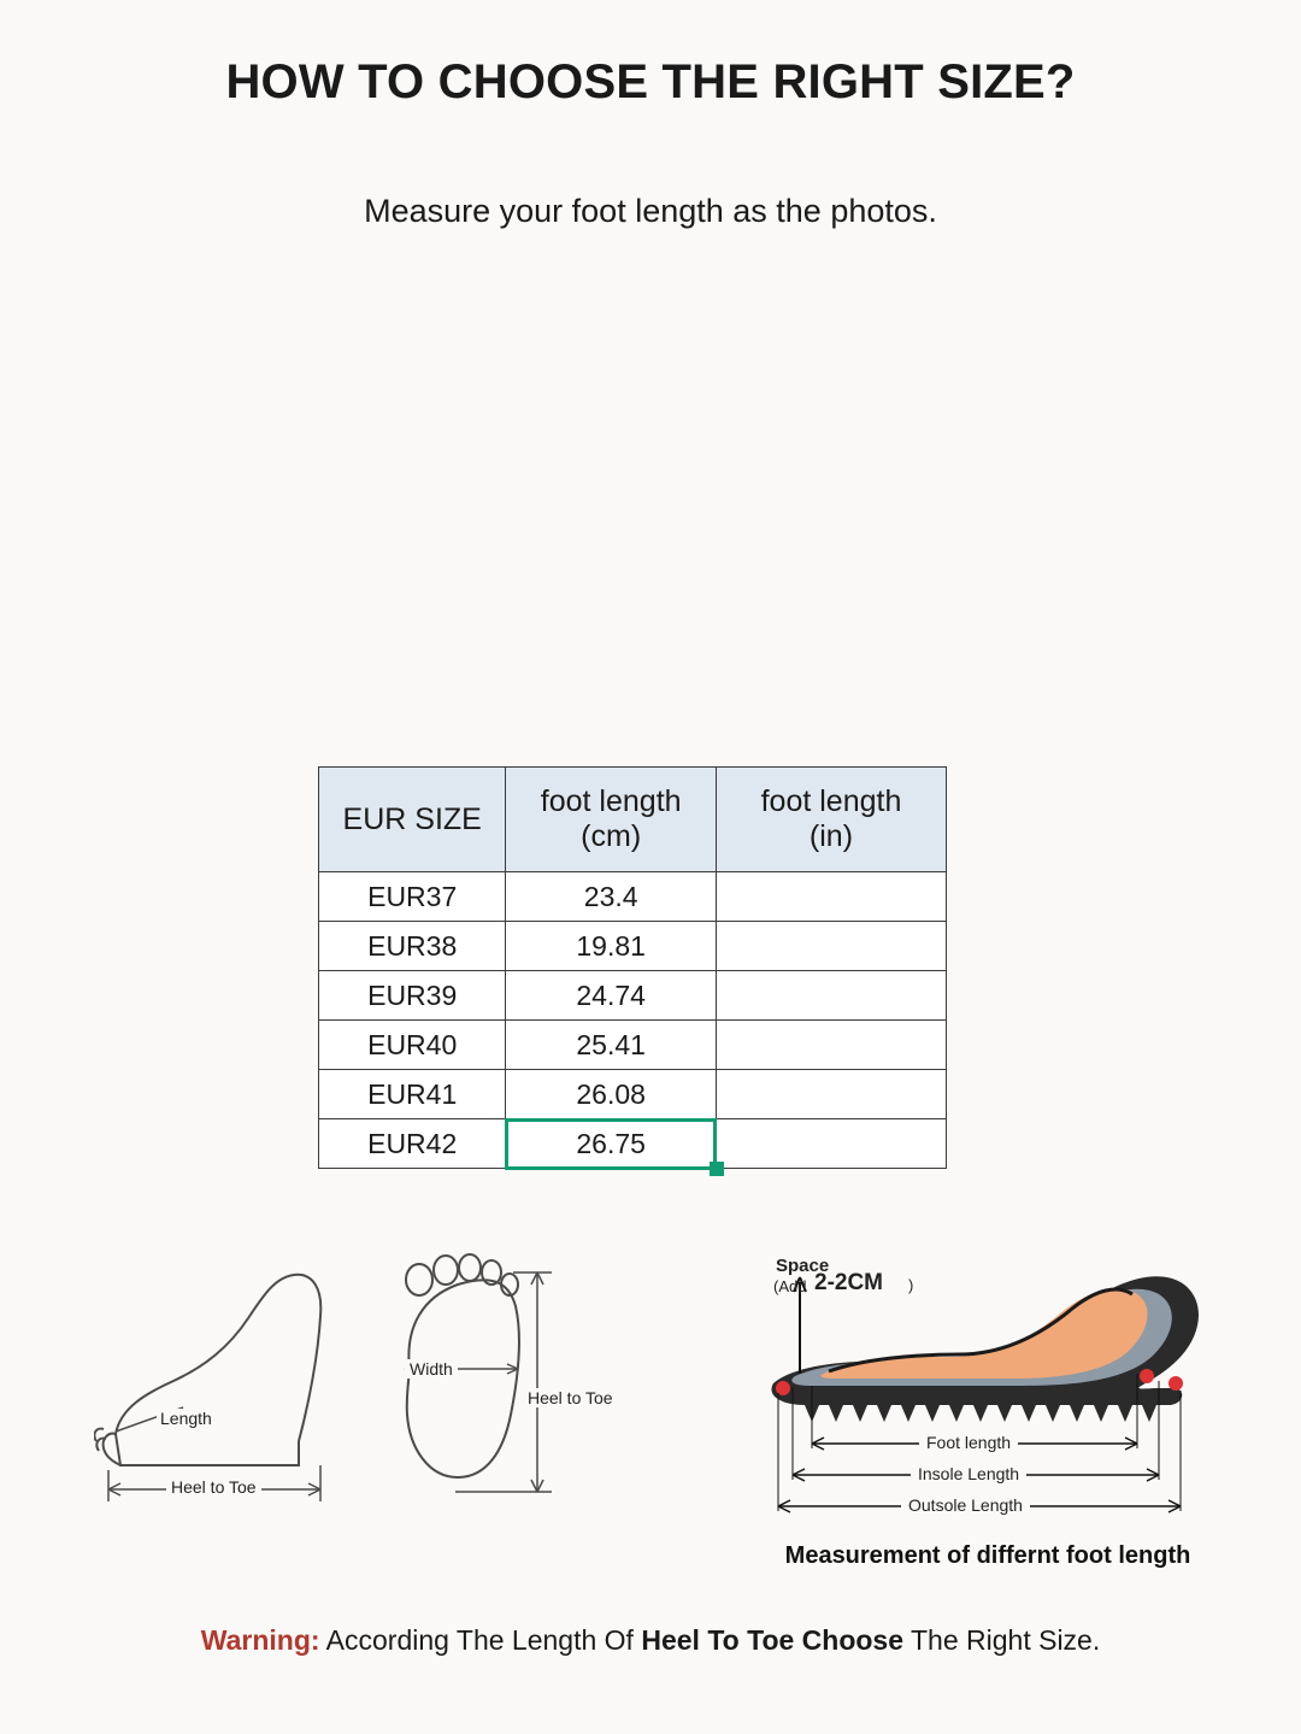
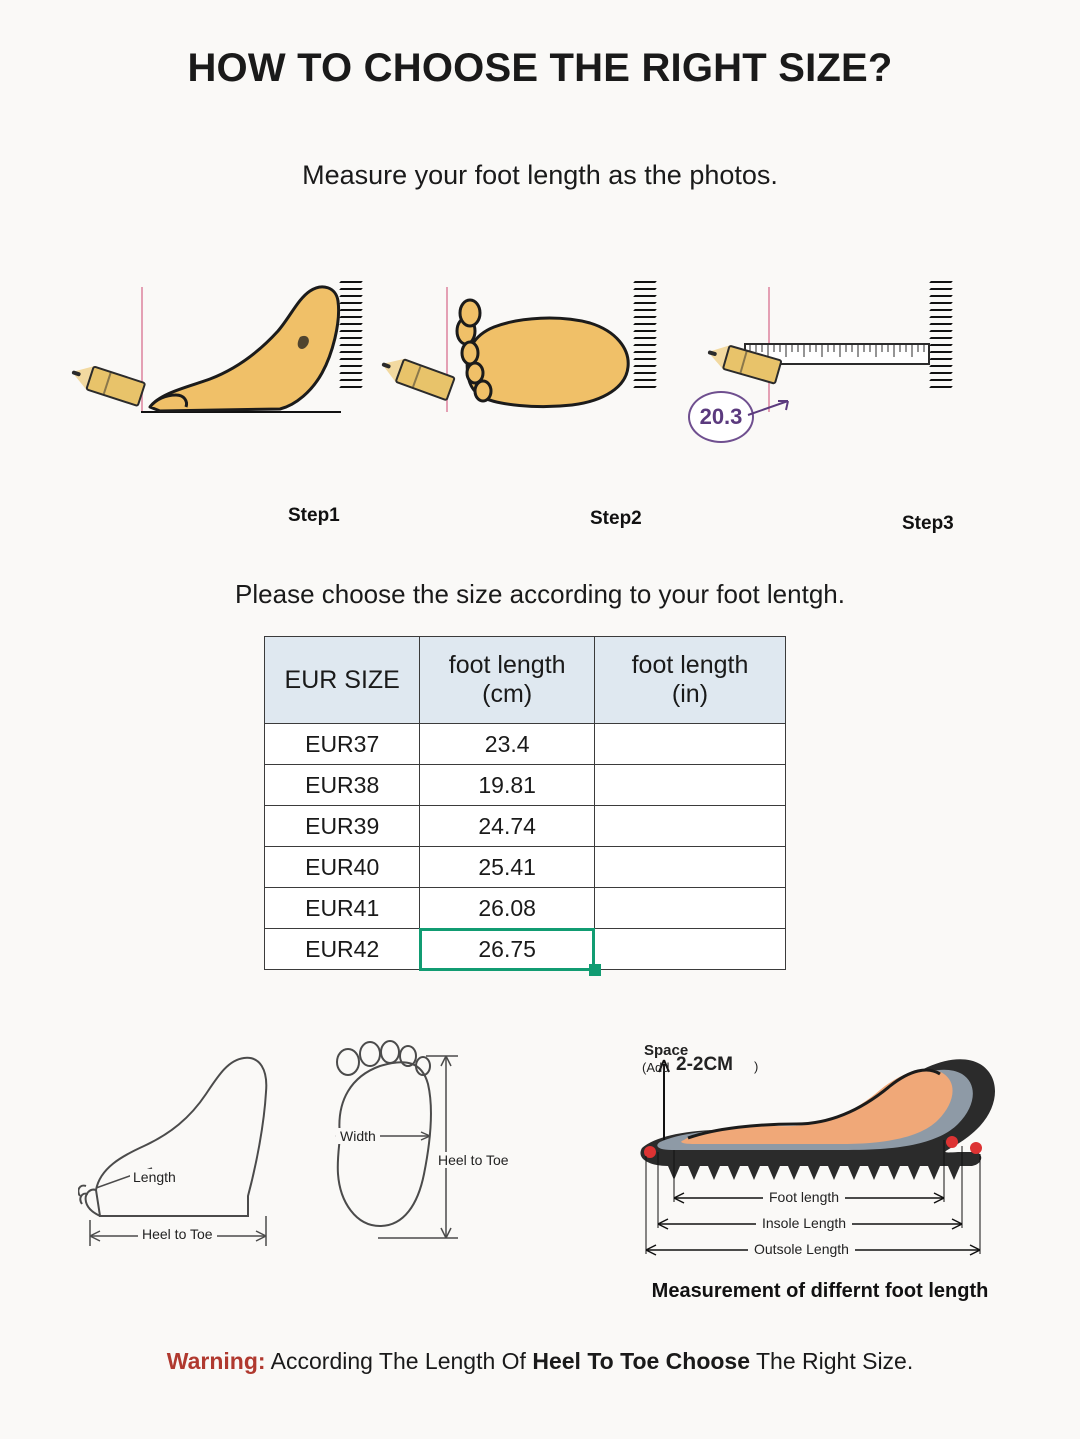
  HOW TO CHOOSE THE RIGHT SIZE?
  Measure your foot length as the photos.
+ Step1
+ Step2
+ 20.3
+ Step3
+ Please choose the size according to your foot lentgh.
  EUR SIZE	foot length (cm)	foot length (in)
  EUR37	23.4
  EUR38	19.81
  EUR39	24.74
  EUR40	25.41
  EUR41	26.08
  EUR42	26.75
  Length
  Heel to Toe
  Width
  Heel to Toe
  Space
  (Add
  2-2CM
  )
  Foot length
  Insole Length
  Outsole Length
  Measurement of differnt foot length
  Warning: According The Length Of Heel To Toe Choose The Right Size.
